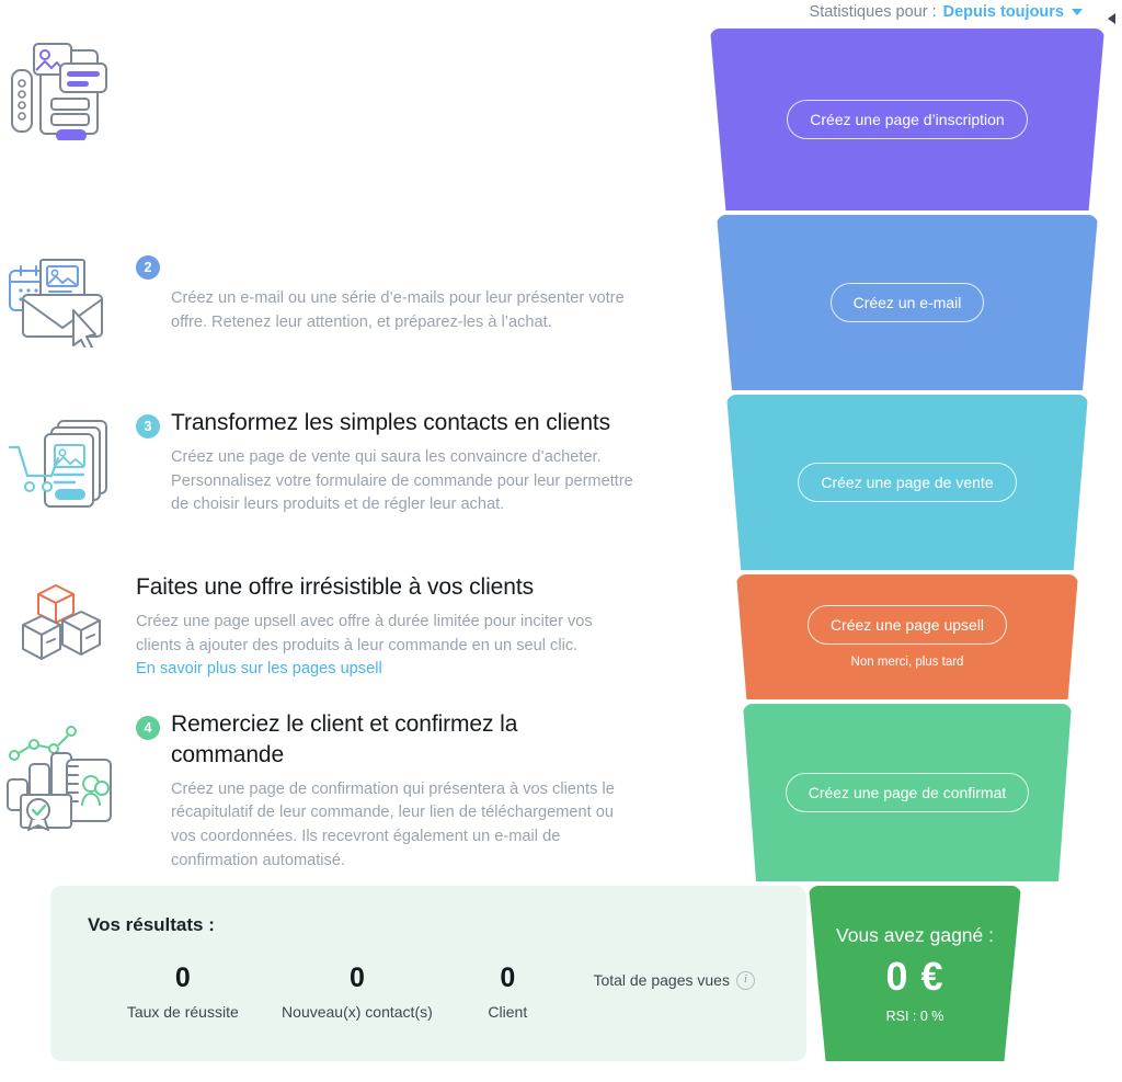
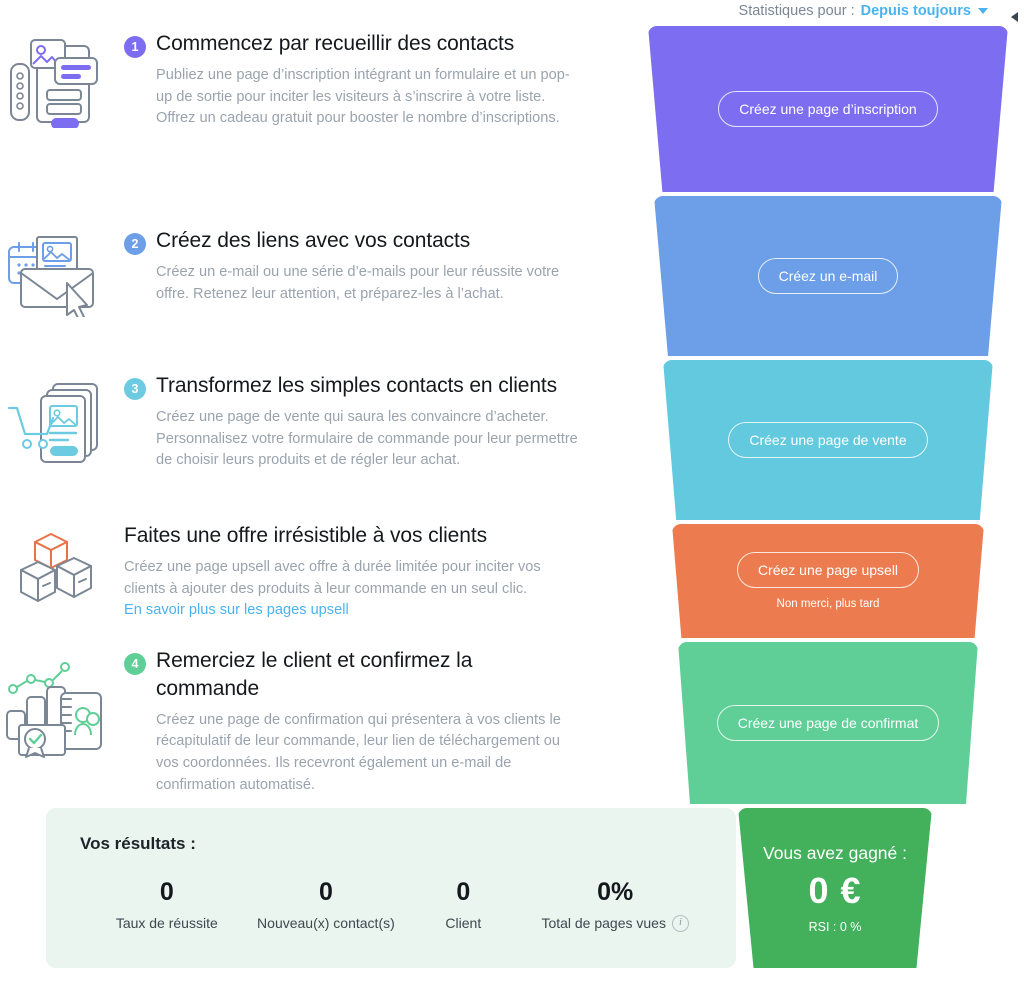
  Statistiques pour :
  Depuis toujours
+ 1
+ Commencez par recueillir des contacts
+ Publiez une page d’inscription intégrant un formulaire et un pop-up de sortie pour inciter les visiteurs à s’inscrire à votre liste. Offrez un cadeau gratuit pour booster le nombre d’inscriptions.
  2
+ Créez des liens avec vos contacts
- Créez un e-mail ou une série d’e-mails pour leur présenter votre offre. Retenez leur attention, et préparez-les à l’achat.
+ Créez un e-mail ou une série d’e-mails pour leur réussite votre offre. Retenez leur attention, et préparez-les à l’achat.
  3
  Transformez les simples contacts en clients
  Créez une page de vente qui saura les convaincre d’acheter. Personnalisez votre formulaire de commande pour leur permettre de choisir leurs produits et de régler leur achat.
  Faites une offre irrésistible à vos clients
  Créez une page upsell avec offre à durée limitée pour inciter vos clients à ajouter des produits à leur commande en un seul clic.
  En savoir plus sur les pages upsell
  4
  Remerciez le client et confirmez la commande
  Créez une page de confirmation qui présentera à vos clients le récapitulatif de leur commande, leur lien de téléchargement ou vos coordonnées. Ils recevront également un e-mail de confirmation automatisé.
  Créez une page d’inscription
  Créez un e-mail
  Créez une page de vente
  Créez une page upsell
  Non merci, plus tard
  Créez une page de confirmat
  Vos résultats :
  0
  Taux de réussite
  0
  Nouveau(x) contact(s)
  0
  Client
+ 0%
  Total de pages vues
  i
  Vous avez gagné :
  0 €
  RSI : 0 %
